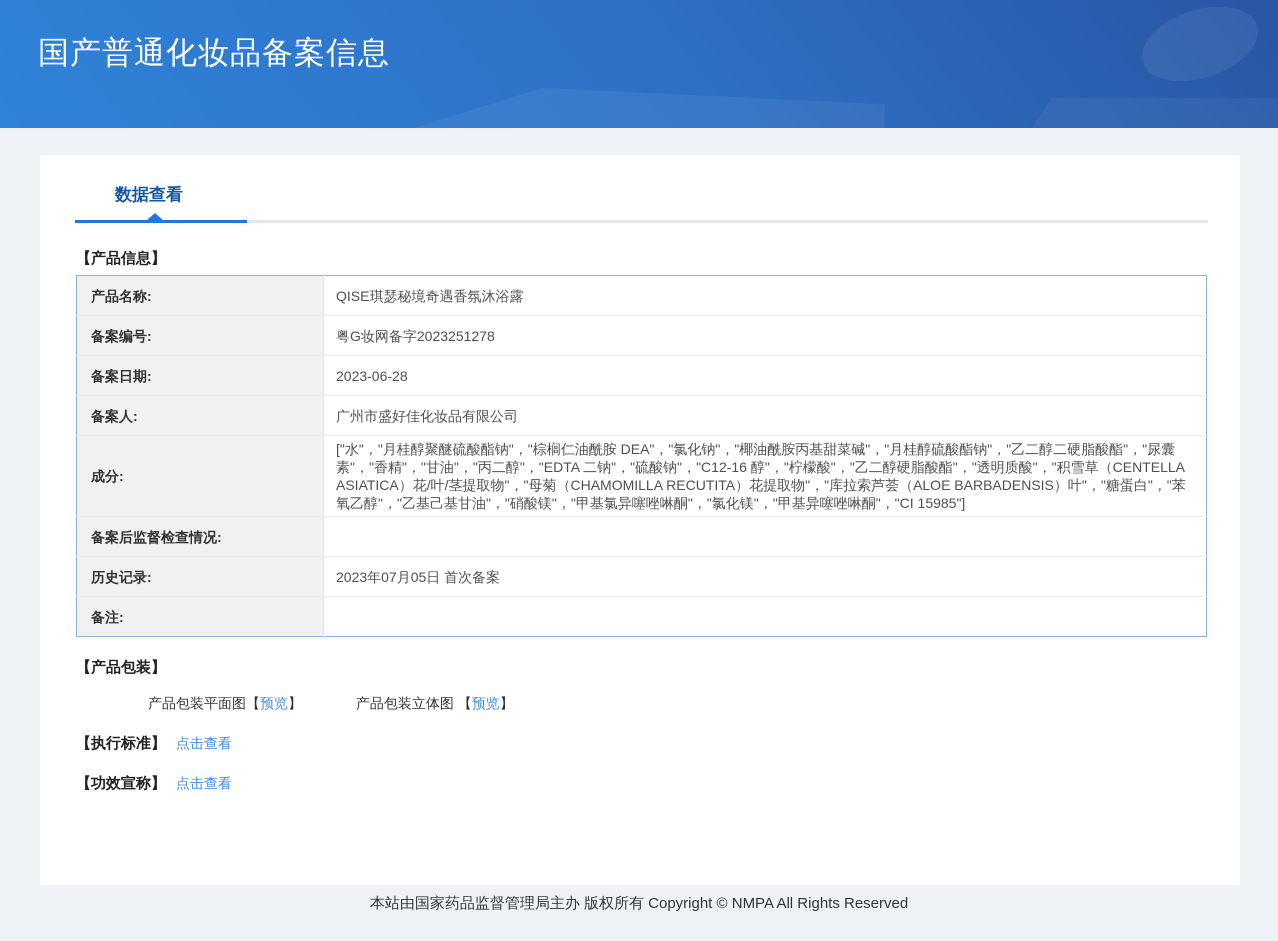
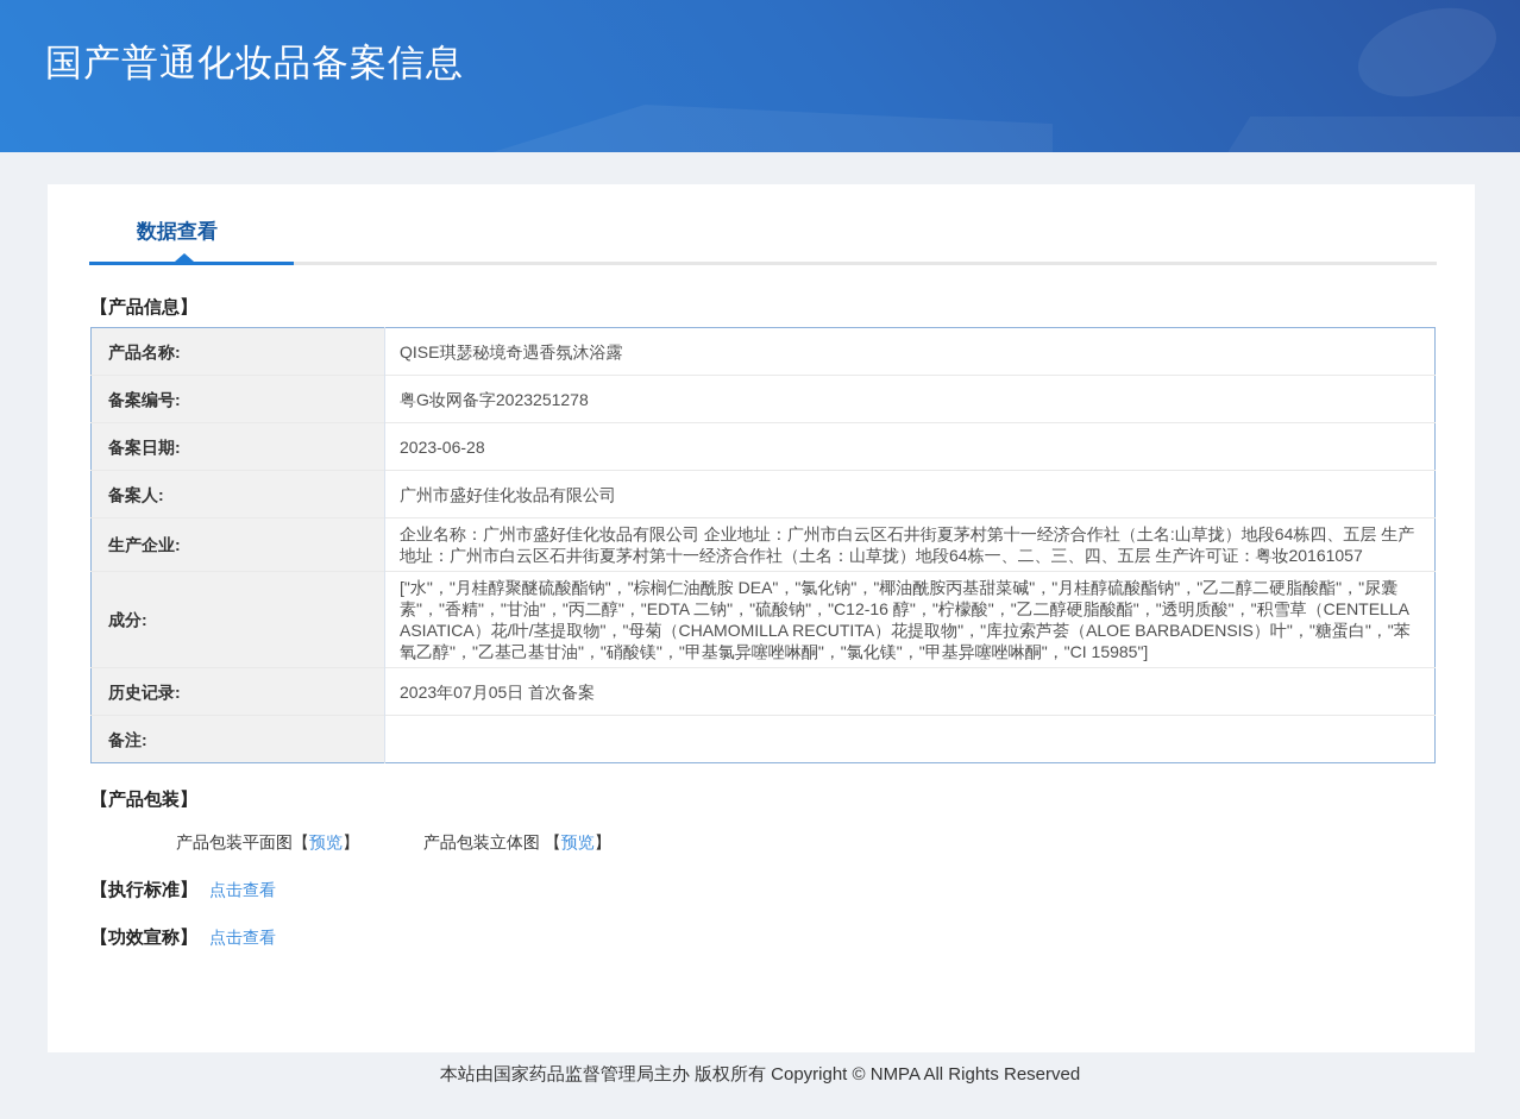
  国产普通化妆品备案信息
  数据查看
  【产品信息】
  产品名称:	QISE琪瑟秘境奇遇香氛沐浴露
  备案编号:	粤G妆网备字2023251278
  备案日期:	2023-06-28
  备案人:	广州市盛好佳化妆品有限公司
+ 生产企业:	企业名称：广州市盛好佳化妆品有限公司 企业地址：广州市白云区石井街夏茅村第十一经济合作社（土名:山草拢）地段64栋四、五层 生产地址：广州市白云区石井街夏茅村第十一经济合作社（土名：山草拢）地段64栋一、二、三、四、五层 生产许可证：粤妆20161057
  成分:	["水"，"月桂醇聚醚硫酸酯钠"，"棕榈仁油酰胺 DEA"，"氯化钠"，"椰油酰胺丙基甜菜碱"，"月桂醇硫酸酯钠"，"乙二醇二硬脂酸酯"，"尿囊素"，"香精"，"甘油"，"丙二醇"，"EDTA 二钠"，"硫酸钠"，"C12-16 醇"，"柠檬酸"，"乙二醇硬脂酸酯"，"透明质酸"，"积雪草（CENTELLA ASIATICA）花/叶/茎提取物"，"母菊（CHAMOMILLA RECUTITA）花提取物"，"库拉索芦荟（ALOE BARBADENSIS）叶"，"糖蛋白"，"苯氧乙醇"，"乙基己基甘油"，"硝酸镁"，"甲基氯异噻唑啉酮"，"氯化镁"，"甲基异噻唑啉酮"，"CI 15985"]
- 备案后监督检查情况:
  历史记录:	2023年07月05日 首次备案
  备注:
  【产品包装】
  产品包装平面图【预览】 产品包装立体图 【预览】
  【执行标准】 点击查看
  【功效宣称】 点击查看
  本站由国家药品监督管理局主办 版权所有 Copyright © NMPA All Rights Reserved
